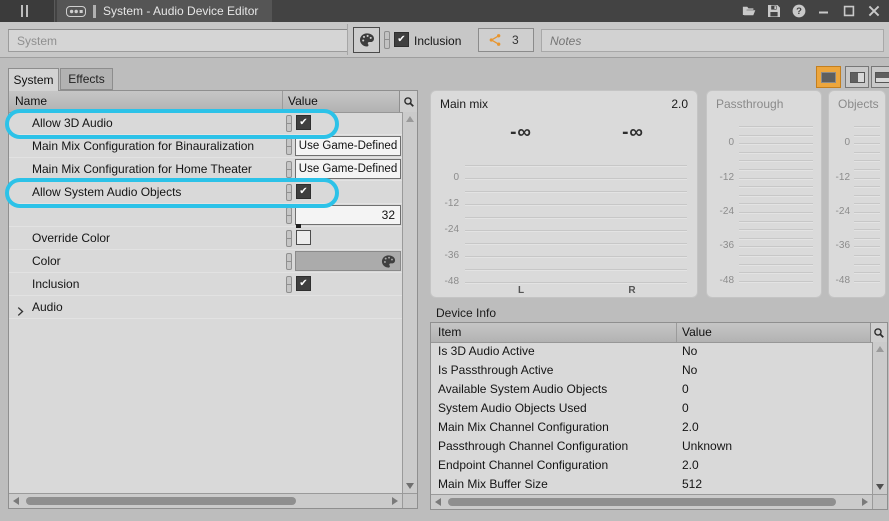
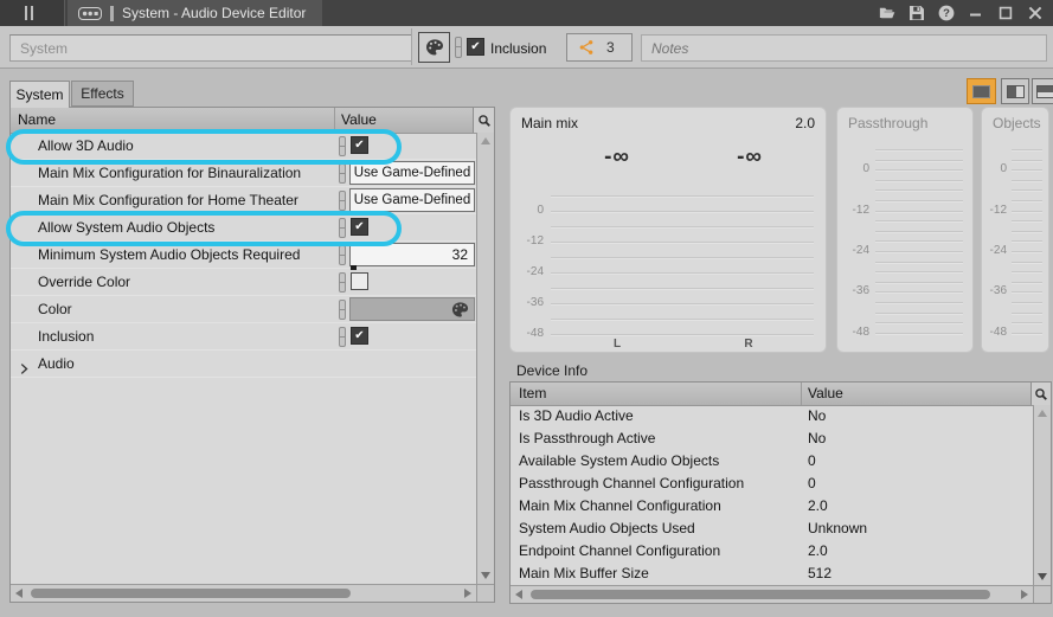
  System - Audio Device Editor
  ?
  System
  Inclusion
  3
  Notes
  Name
  Value
  Allow 3D Audio
  Main Mix Configuration for Binauralization
  Use Game-Defined
  Main Mix Configuration for Home Theater
  Use Game-Defined
  Allow System Audio Objects
+ Minimum System Audio Objects Required
  32
  Override Color
  Color
  Inclusion
  Audio
  Main mix
  2.0
  -∞
  -∞
  0
  -12
  -24
  -36
  -48
  L
  R
  Passthrough
  0
  -12
  -24
  -36
  -48
  Objects
  0
  -12
  -24
  -36
  -48
  Device Info
  Item
  Value
  Is 3D Audio Active
  No
  Is Passthrough Active
  No
  Available System Audio Objects
  0
- System Audio Objects Used
+ Passthrough Channel Configuration
  0
  Main Mix Channel Configuration
  2.0
- Passthrough Channel Configuration
+ System Audio Objects Used
  Unknown
  Endpoint Channel Configuration
  2.0
  Main Mix Buffer Size
  512
  System
  Effects
